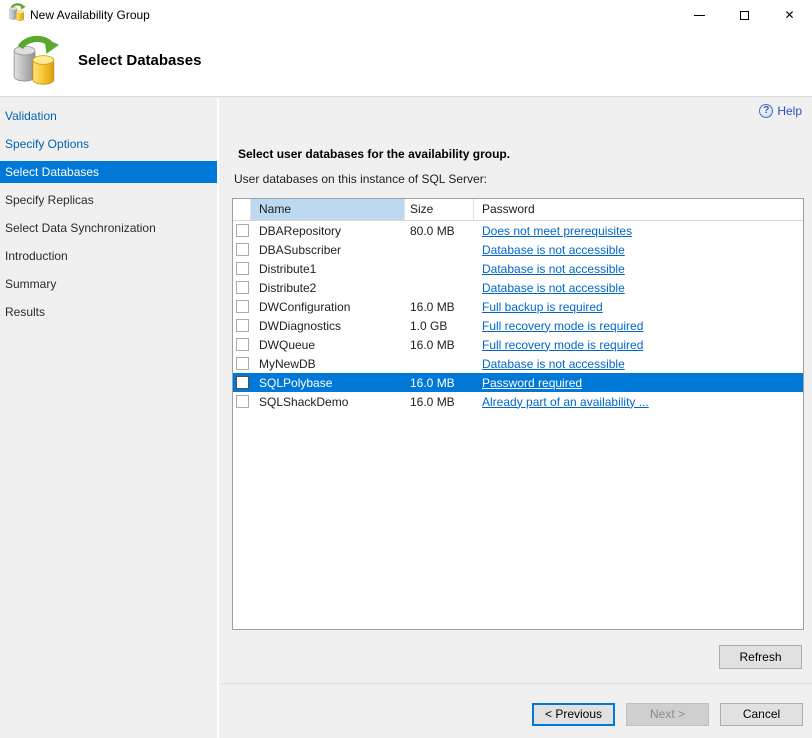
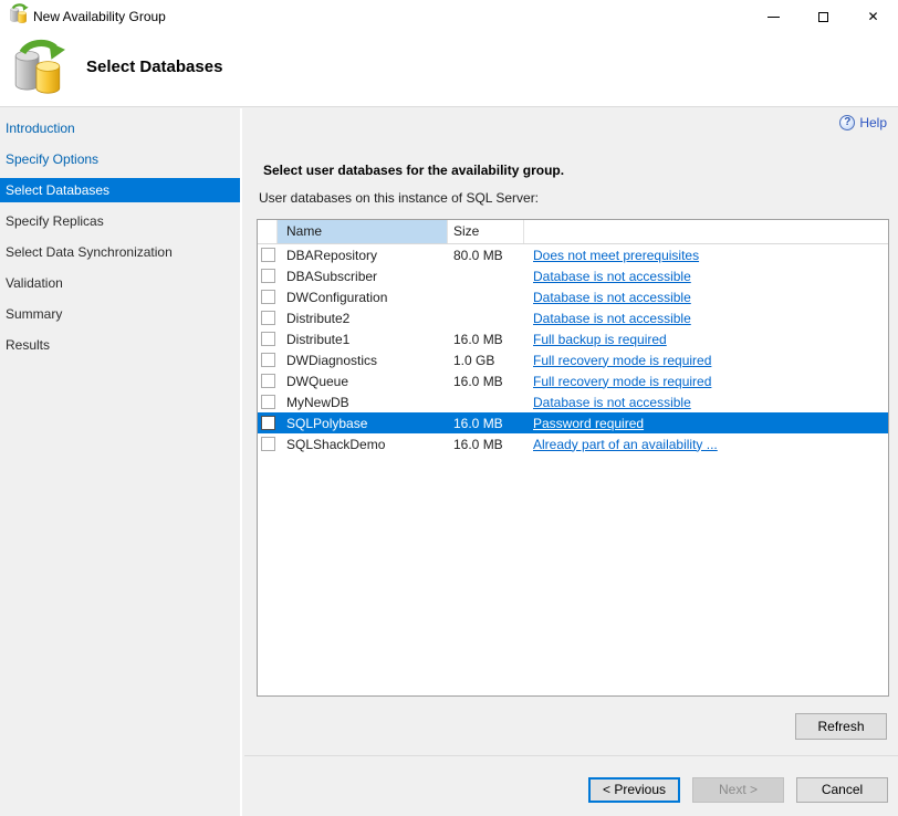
  New Availability Group
  ✕
  Select Databases
- Validation
+ Introduction
  Specify Options
  Select Databases
  Specify Replicas
  Select Data Synchronization
- Introduction
+ Validation
  Summary
  Results
  ?
  Help
  Select user databases for the availability group.
  User databases on this instance of SQL Server:
  Name
  Size
- Password
  DBARepository
  80.0 MB
  Does not meet prerequisites
  DBASubscriber
  Database is not accessible
- Distribute1
+ DWConfiguration
  Database is not accessible
  Distribute2
  Database is not accessible
- DWConfiguration
+ Distribute1
  16.0 MB
  Full backup is required
  DWDiagnostics
  1.0 GB
  Full recovery mode is required
  DWQueue
  16.0 MB
  Full recovery mode is required
  MyNewDB
  Database is not accessible
  SQLPolybase
  16.0 MB
  Password required
  SQLShackDemo
  16.0 MB
  Already part of an availability ...
  Refresh
  < Previous
  Next >
  Cancel
